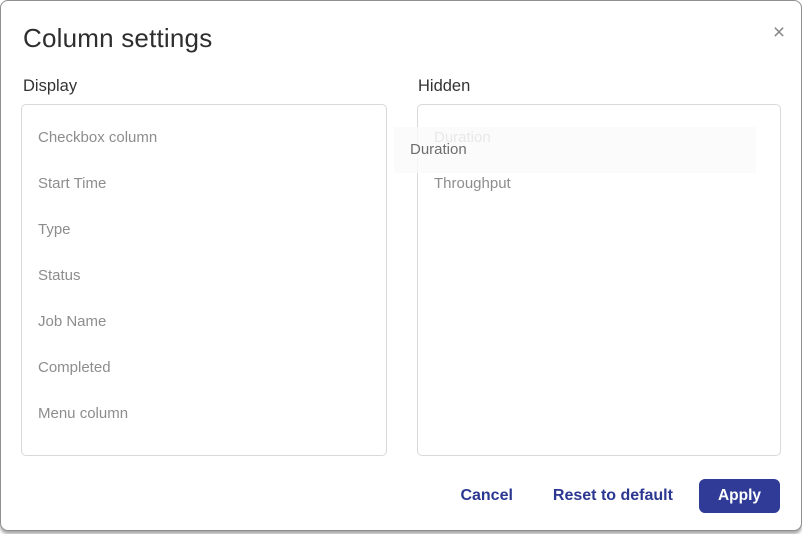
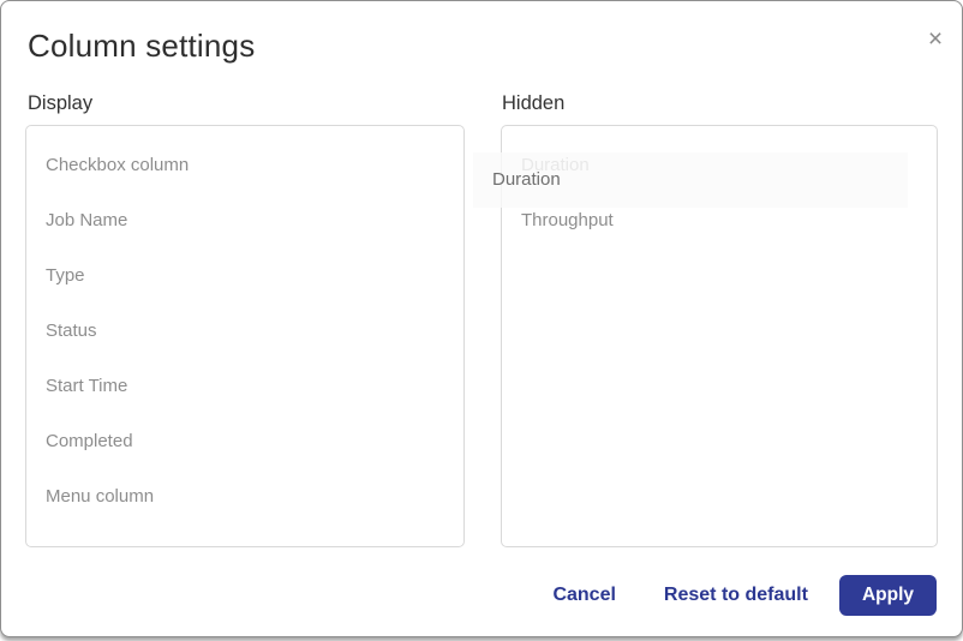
  Column settings
  ×
  Display
  Hidden
  Checkbox column
- Start Time
+ Job Name
  Type
  Status
- Job Name
+ Start Time
  Completed
  Menu column
  Duration
  Throughput
  Duration
  Cancel
  Reset to default
  Apply
